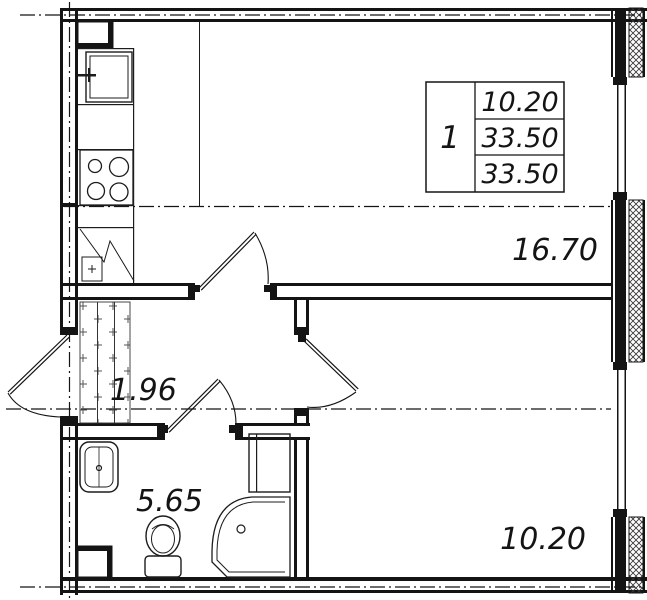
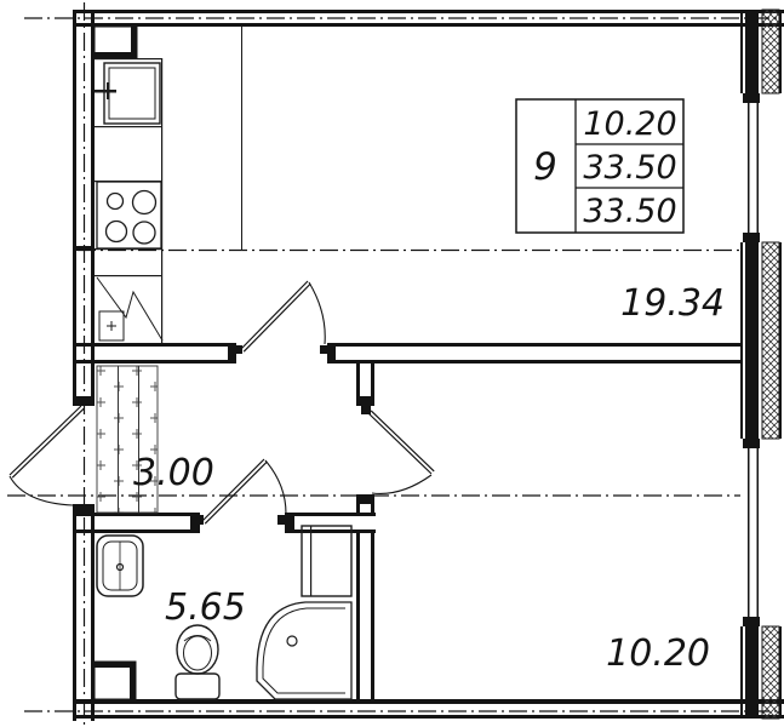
- 16.70
+ 19.34
- 1.96
+ 3.00
  5.65
  10.20
- 1
+ 9
  10.20
  33.50
  33.50
